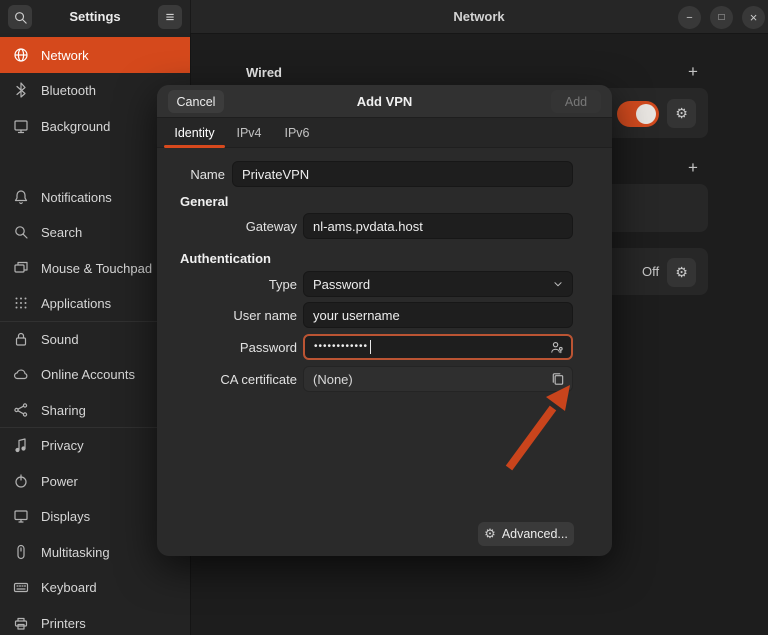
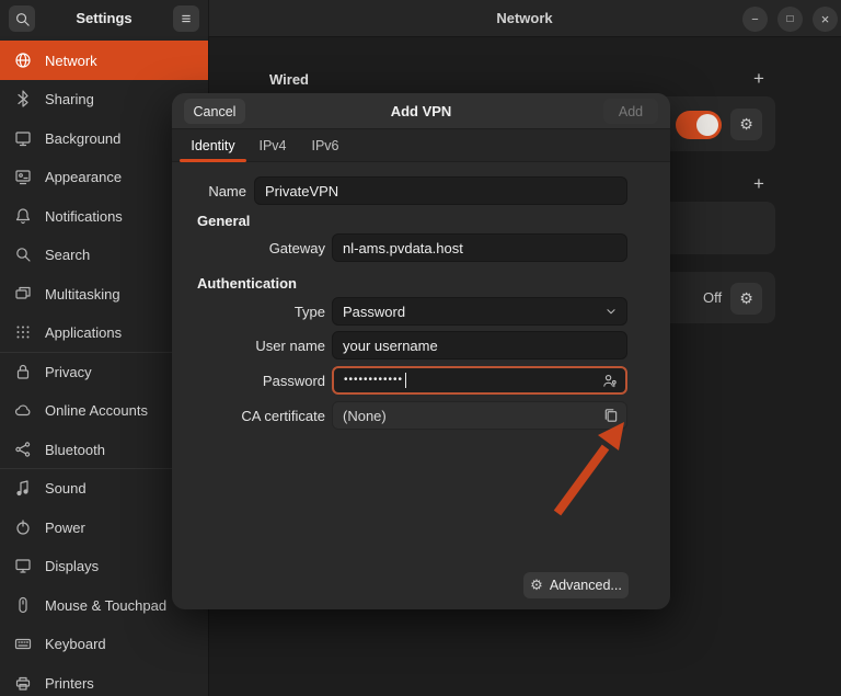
  Settings
  ≡
  Network
  −
  □
  ×
  Network
- Bluetooth
+ Sharing
  Background
+ Appearance
  Notifications
  Search
- Mouse & Touchpad
+ Multitasking
  Applications
- Sound
+ Privacy
  Online Accounts
- Sharing
+ Bluetooth
- Privacy
+ Sound
  Power
  Displays
- Multitasking
+ Mouse & Touchpad
  Keyboard
  Printers
  Wired
  +
  ⚙
  +
  Off
  ⚙
  Cancel
  Add VPN
  Add
  Identity
  IPv4
  IPv6
  Name
  PrivateVPN
  General
  Gateway
  nl-ams.pvdata.host
  Authentication
  Type
  Password
  User name
  your username
  Password
  ••••••••••••
  CA certificate
  (None)
  ⚙
  Advanced...
